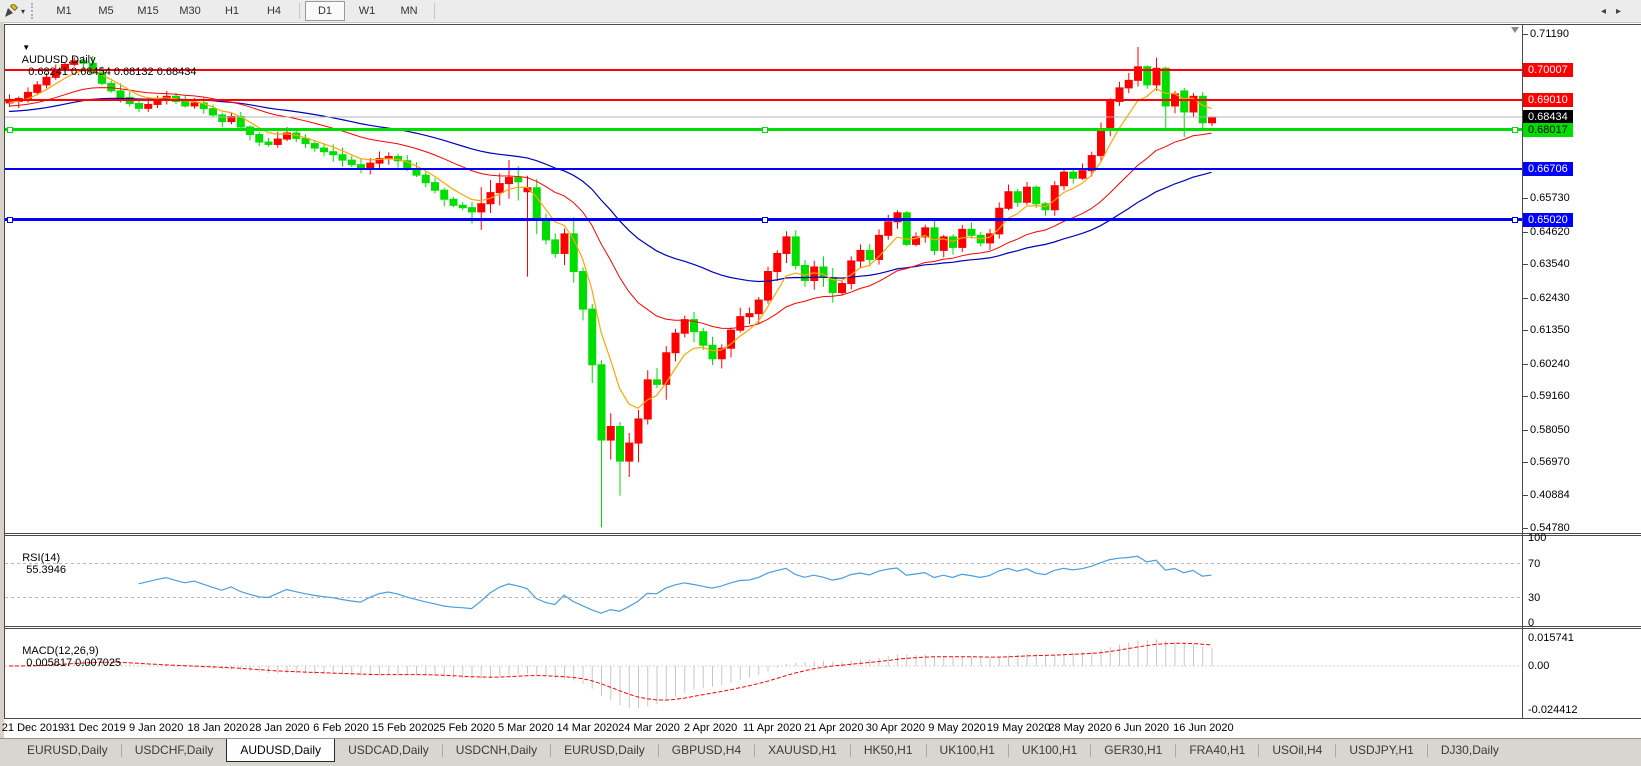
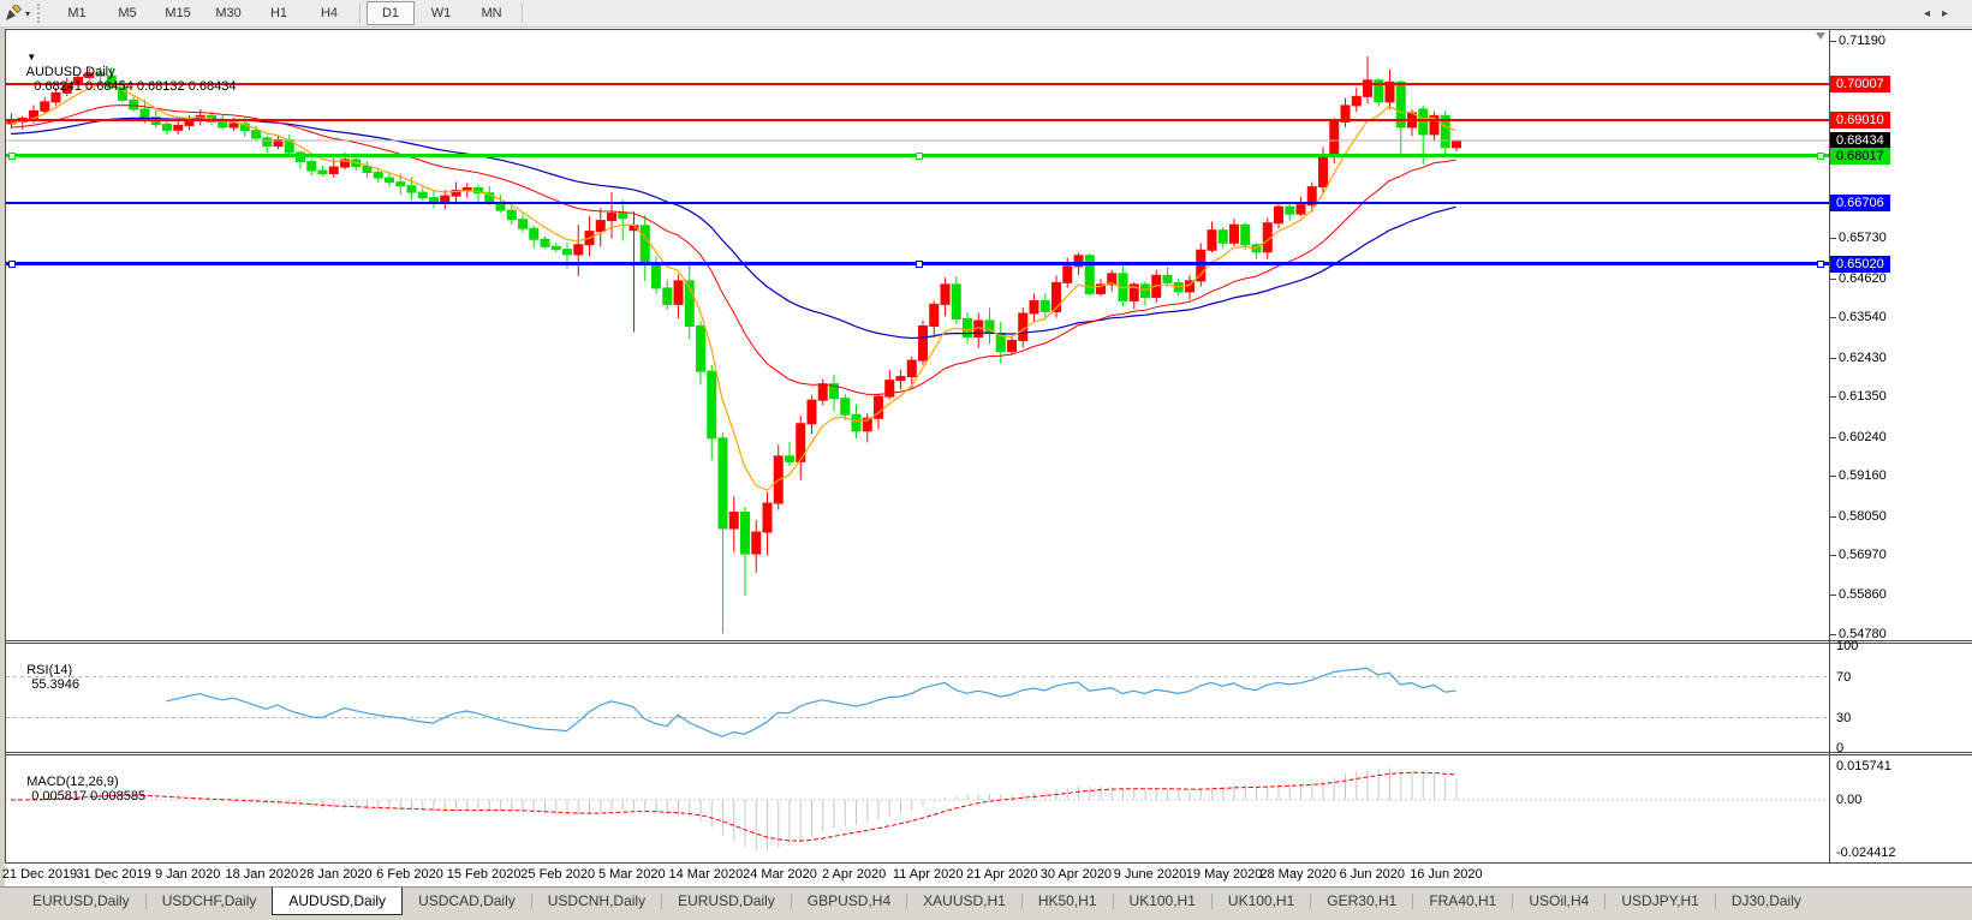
  ▾
  M1
  M5
  M15
  M30
  H1
  H4
  D1
  W1
  MN
  ▼ AUDUSD,Daily 0.68241 0.68454 0.68132 0.68434
  RSI(14) 55.3946
- MACD(12,26,9) 0.005817 0.007025
+ MACD(12,26,9) 0.005817 0.008585
  0.71190
  0.65730
  0.64620
  0.63540
  0.62430
  0.61350
  0.60240
  0.59160
  0.58050
  0.56970
- 0.40884
+ 0.55860
  0.54780
  0.68434
  0.70007
  0.69010
  0.68017
  0.66706
  0.65020
  100
  70
  30
  0
  0.015741
  0.00
  -0.024412
  21 Dec 2019
  31 Dec 2019
  9 Jan 2020
  18 Jan 2020
  28 Jan 2020
  6 Feb 2020
  15 Feb 2020
  25 Feb 2020
  5 Mar 2020
  14 Mar 2020
  24 Mar 2020
  2 Apr 2020
  11 Apr 2020
  21 Apr 2020
  30 Apr 2020
- 9 May 2020
+ 9 June 2020
  19 May 2020
  28 May 2020
  6 Jun 2020
  16 Jun 2020
  EURUSD,Daily
  USDCHF,Daily
  AUDUSD,Daily
  USDCAD,Daily
  USDCNH,Daily
  EURUSD,Daily
  GBPUSD,H4
  XAUUSD,H1
  HK50,H1
  UK100,H1
  UK100,H1
  GER30,H1
  FRA40,H1
  USOil,H4
  USDJPY,H1
  DJ30,Daily
  ◂▸
